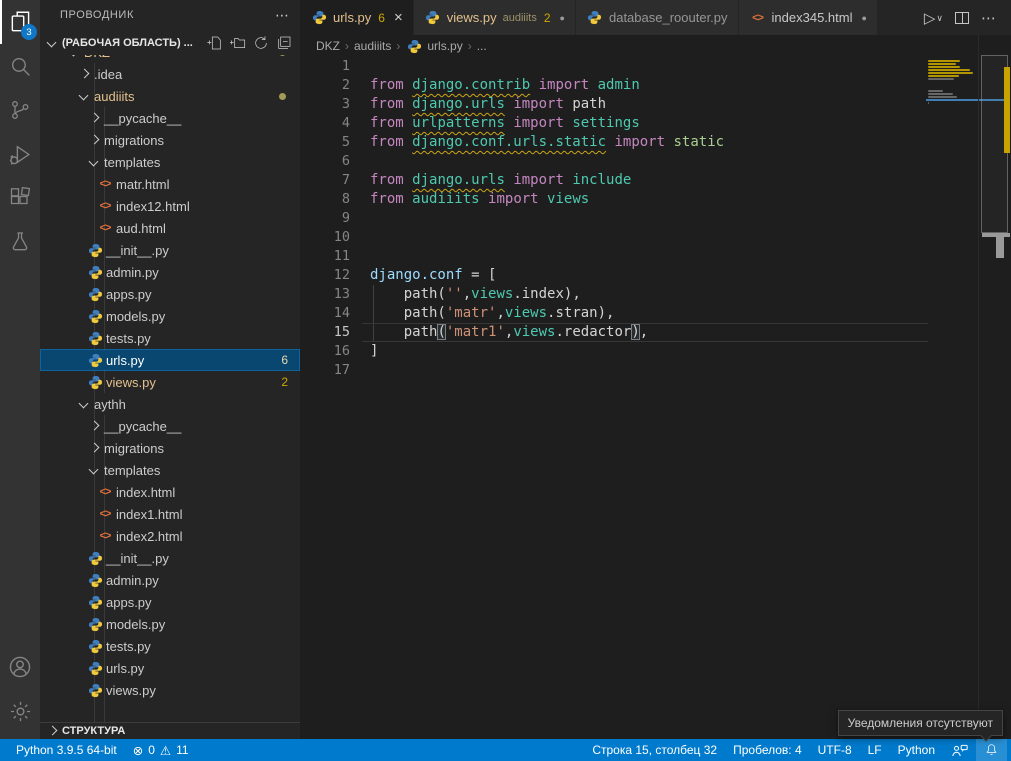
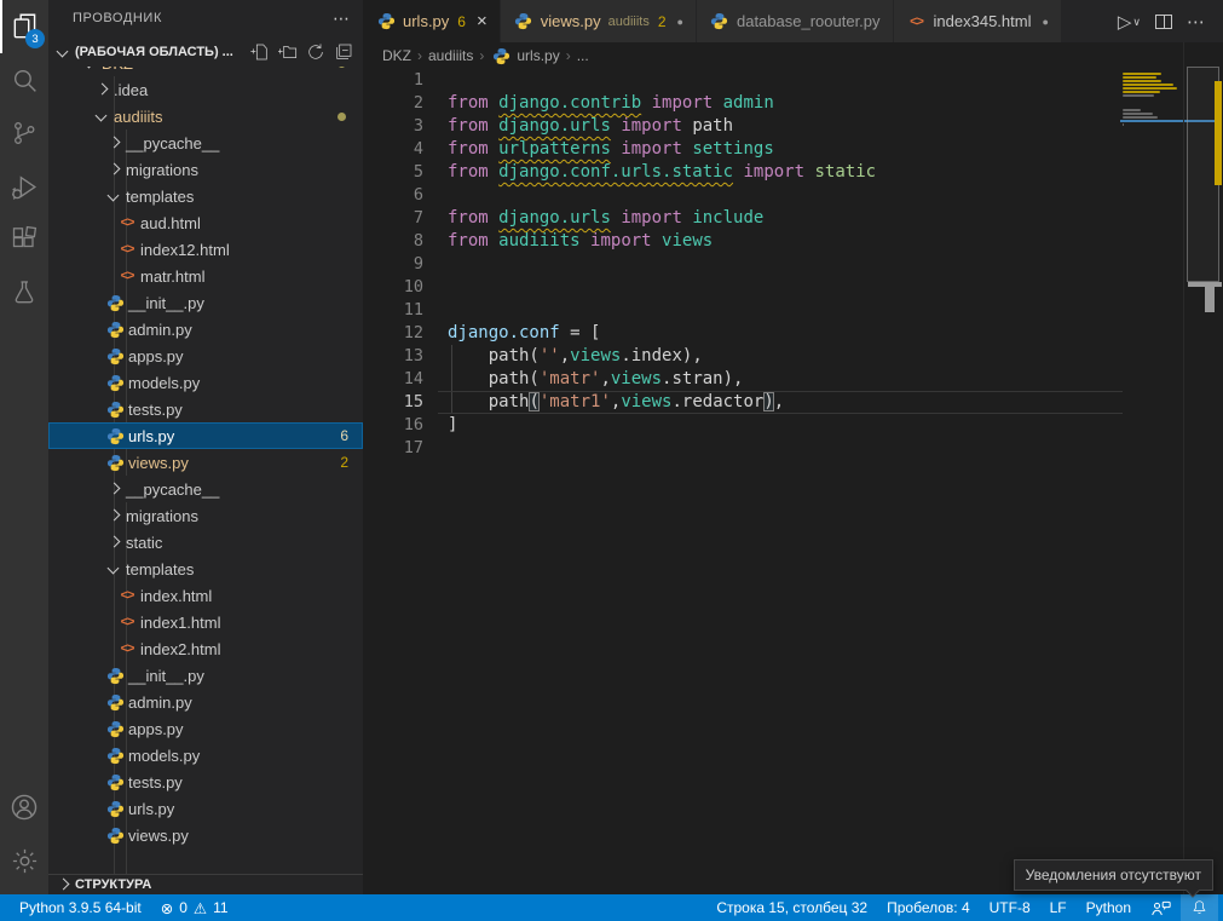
  3
  ПРОВОДНИК
  ⋯
  (РАБОЧАЯ ОБЛАСТЬ) ...
  .idea
  audiiits
  __pycache__
  migrations
  templates
  <>
- matr.html
+ aud.html
  <>
  index12.html
  <>
- aud.html
+ matr.html
  __init__.py
  admin.py
  apps.py
  models.py
  tests.py
  urls.py
  6
  views.py
  2
- aythh
  __pycache__
  migrations
+ static
  templates
  <>
  index.html
  <>
  index1.html
  <>
  index2.html
  __init__.py
  admin.py
  apps.py
  models.py
  tests.py
  urls.py
  views.py
  СТРУКТУРА
  urls.py
  6
  ×
  views.py
  audiiits
  2
  ●
  database_roouter.py
  <>
  index345.html
  ●
  ▷
  ∨
  ⋯
  DKZ
  ›
  audiiits
  ›
  urls.py
  ›
  ...
  1
  2
  from django.contrib import admin
  3
  from django.urls import path
  4
  from urlpatterns import settings
  5
  from django.conf.urls.static import static
  6
  7
  from django.urls import include
  8
  from audiiits import views
  9
  10
  11
  12
  django.conf = [
  13
  path('',views.index),
  14
  path('matr',views.stran),
  15
  path('matr1',views.redactor),
  16
  ]
  17
  Python 3.9.5 64-bit
  ⊗
  0
  ⚠
  11
  Строка 15, столбец 32
  Пробелов: 4
  UTF-8
  LF
  Python
  Уведомления отсутствуют
